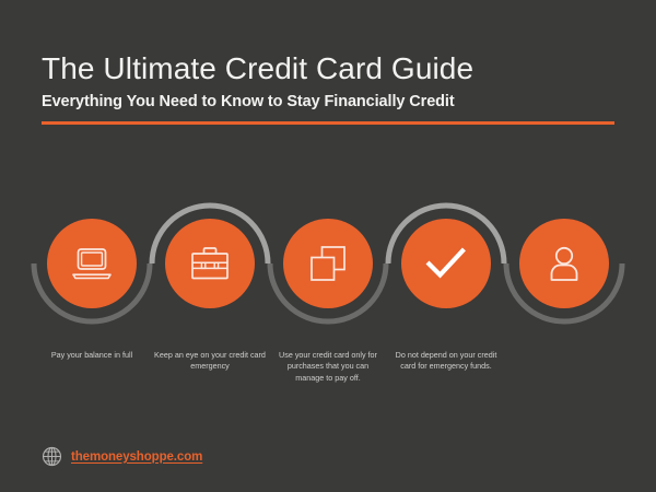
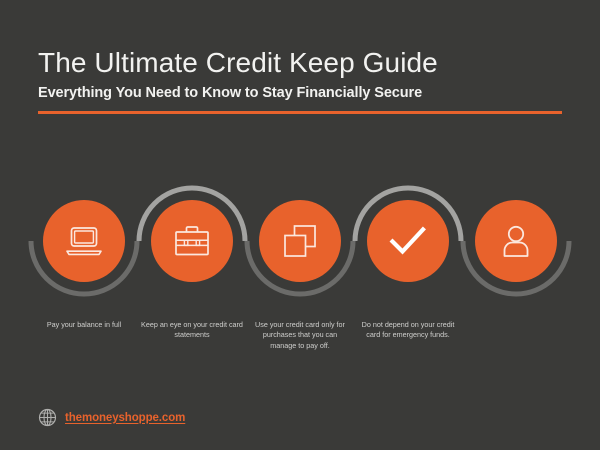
- The Ultimate Credit Card Guide
+ The Ultimate Credit Keep Guide
- Everything You Need to Know to Stay Financially Credit
+ Everything You Need to Know to Stay Financially Secure
  Pay your balance in full
- Keep an eye on your credit card emergency
+ Keep an eye on your credit card statements
  Use your credit card only for purchases that you can manage to pay off.
  Do not depend on your credit card for emergency funds.
  themoneyshoppe.com
